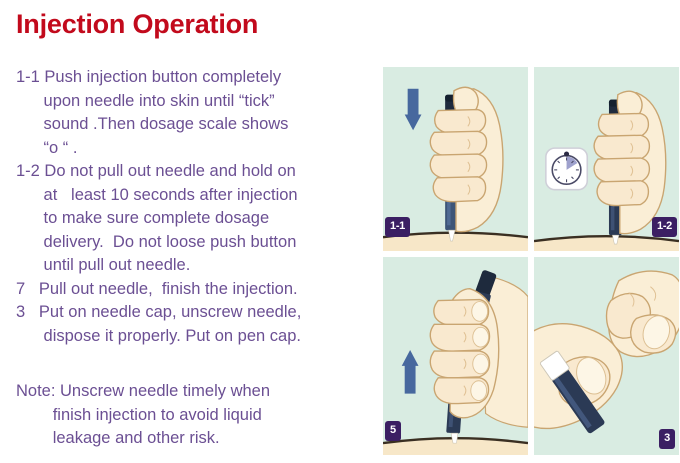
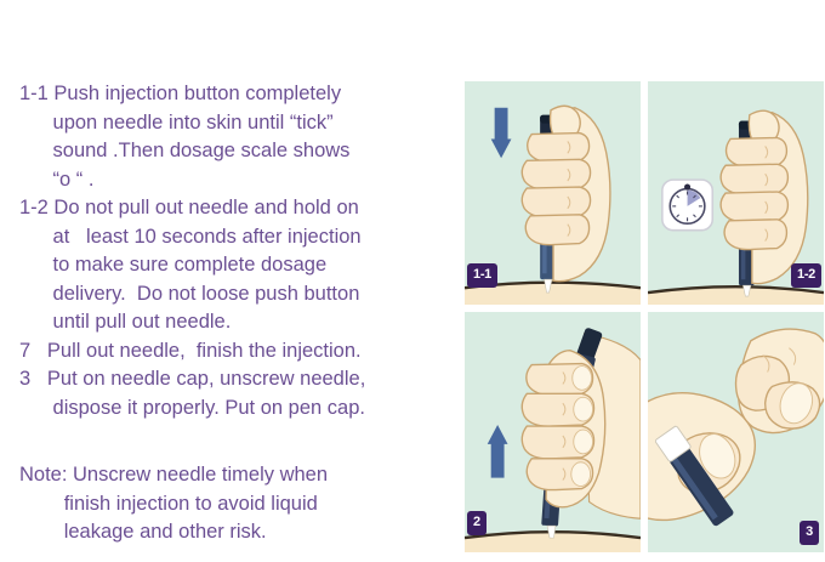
- Injection Operation
  1-1 Push injection button completely
  upon needle into skin until “tick”
  sound .Then dosage scale shows
  “o “ .
  1-2 Do not pull out needle and hold on
  at least 10 seconds after injection
  to make sure complete dosage
  delivery. Do not loose push button
  until pull out needle.
  7 Pull out needle, finish the injection.
  3 Put on needle cap, unscrew needle,
  dispose it properly. Put on pen cap.
  Note: Unscrew needle timely when
  finish injection to avoid liquid
  leakage and other risk.
  1-1
  1-2
- 5
+ 2
  3
